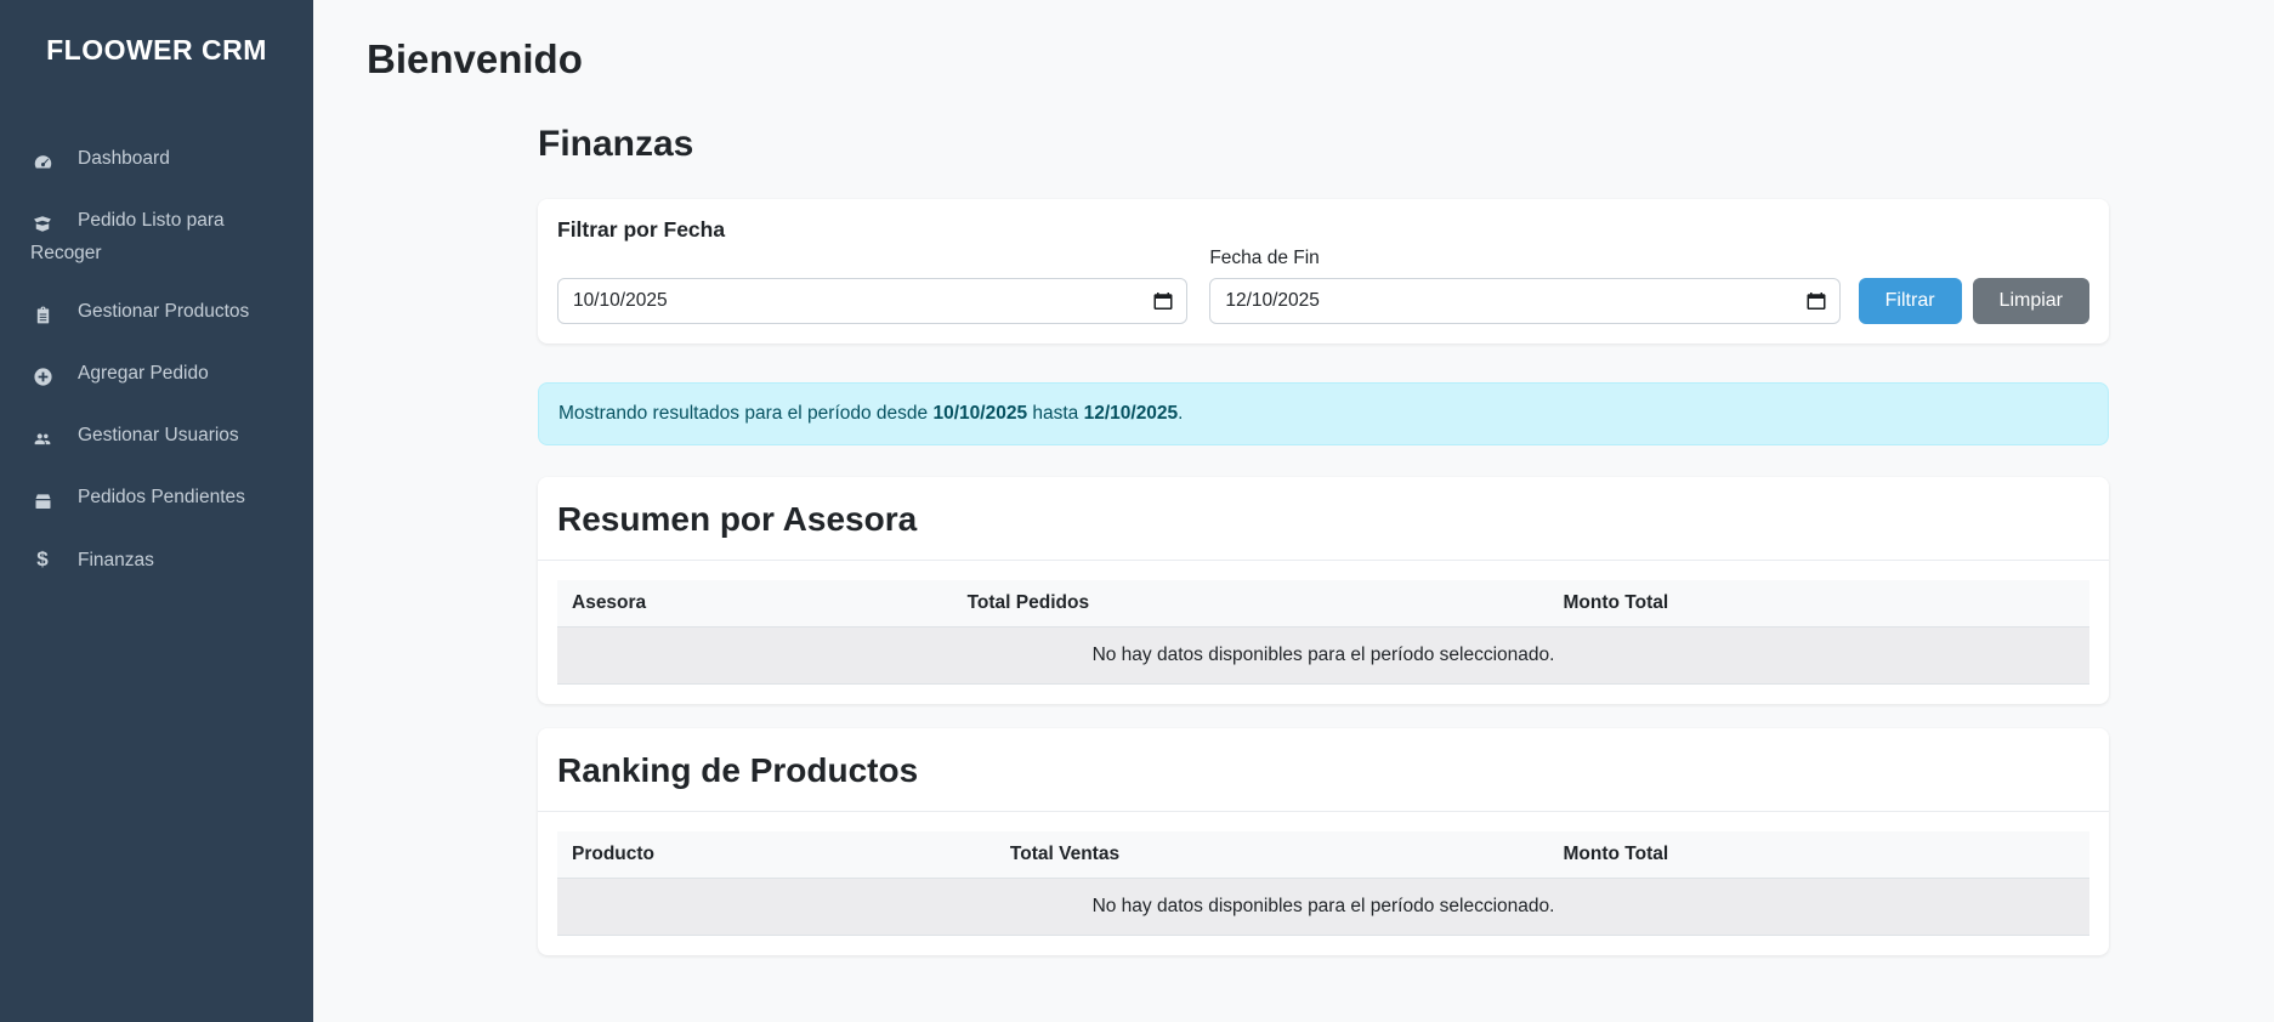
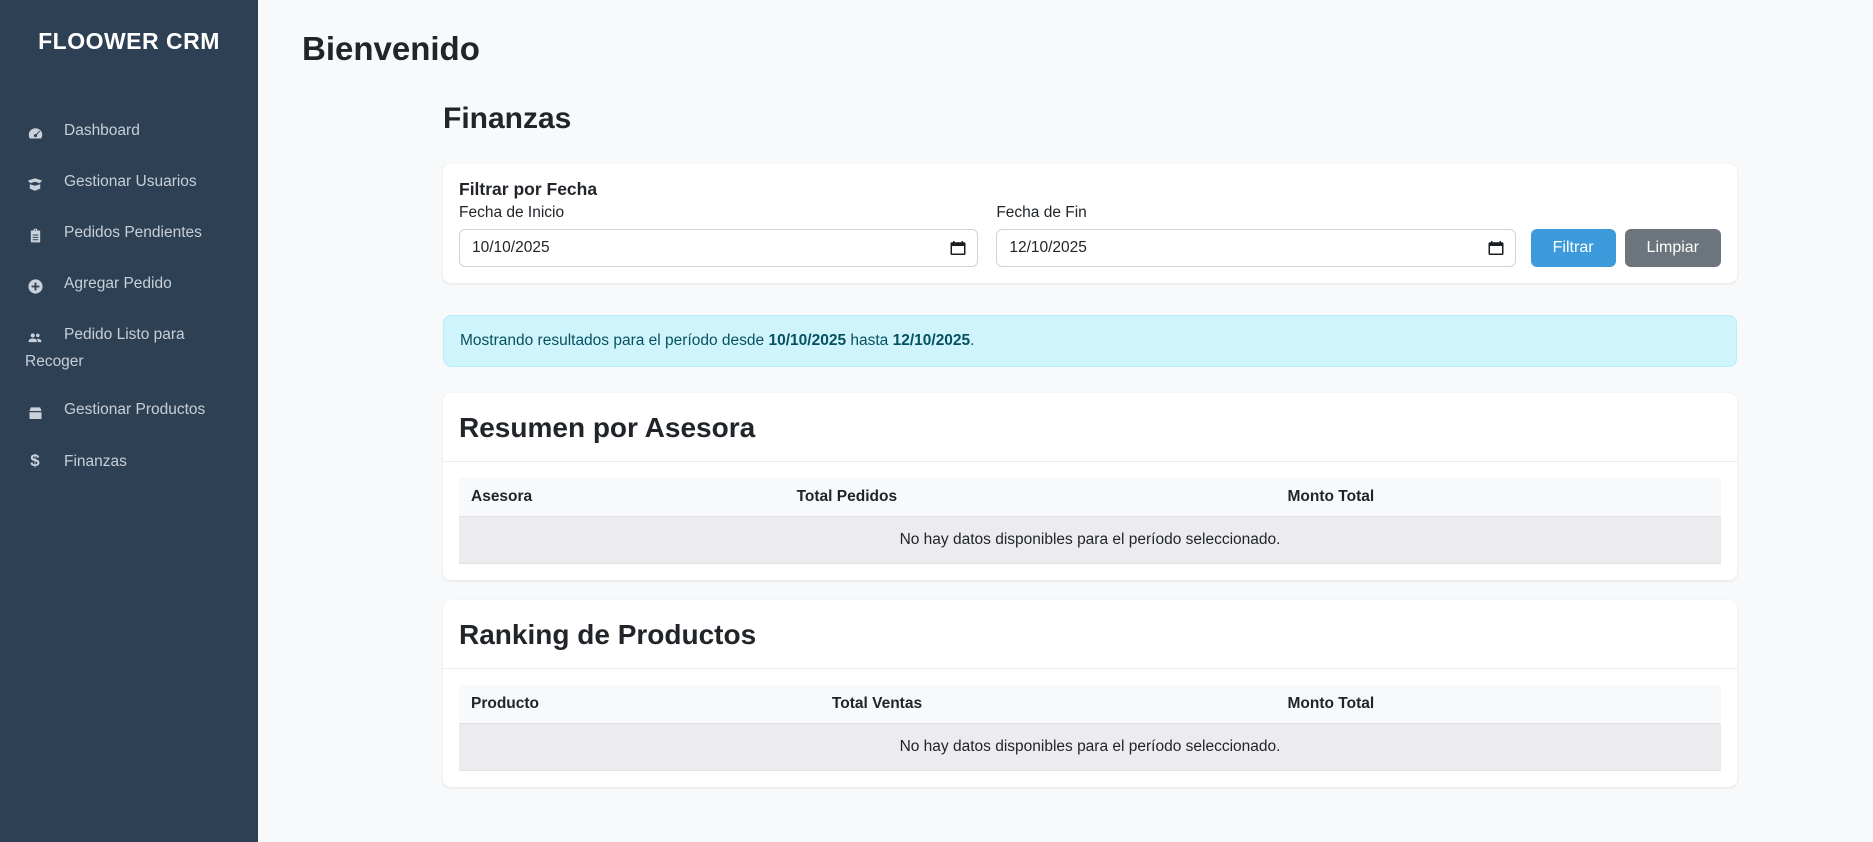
  FLOOWER CRM
  Dashboard
- Pedido Listo para Recoger
+ Gestionar Usuarios
- Gestionar Productos
+ Pedidos Pendientes
  Agregar Pedido
- Gestionar Usuarios
+ Pedido Listo para Recoger
- Pedidos Pendientes
+ Gestionar Productos
  $ Finanzas
  Bienvenido
  Finanzas
  Filtrar por Fecha
+ Fecha de Inicio
  10/10/2025
  Fecha de Fin
  12/10/2025
  Filtrar
  Limpiar
  Mostrando resultados para el período desde 10/10/2025 hasta 12/10/2025.
  Resumen por Asesora
  Asesora	Total Pedidos	Monto Total
  No hay datos disponibles para el período seleccionado.
  Ranking de Productos
  Producto	Total Ventas	Monto Total
  No hay datos disponibles para el período seleccionado.
